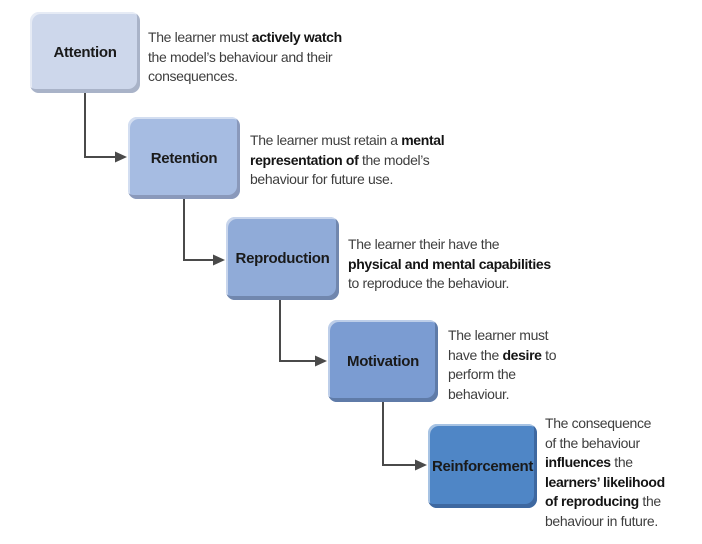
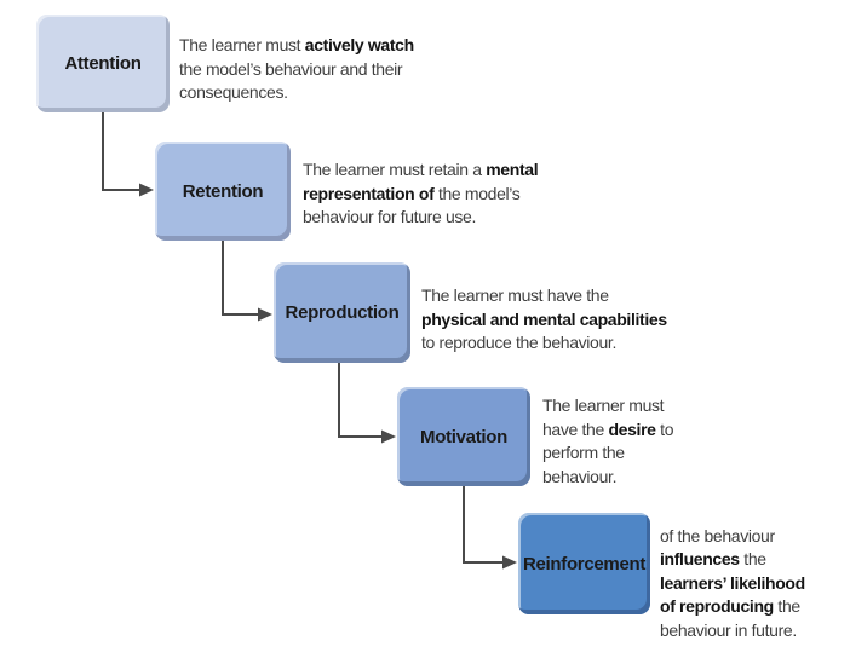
  Attention
  The learner must actively watch
  the model’s behaviour and their
  consequences.
  Retention
  The learner must retain a mental
  representation of the model’s
  behaviour for future use.
  Reproduction
- The learner their have the
+ The learner must have the
  physical and mental capabilities
  to reproduce the behaviour.
  Motivation
  The learner must
  have the desire to
  perform the
  behaviour.
  Reinforcement
- The consequence
  of the behaviour
  influences the
  learners’ likelihood
  of reproducing the
  behaviour in future.
